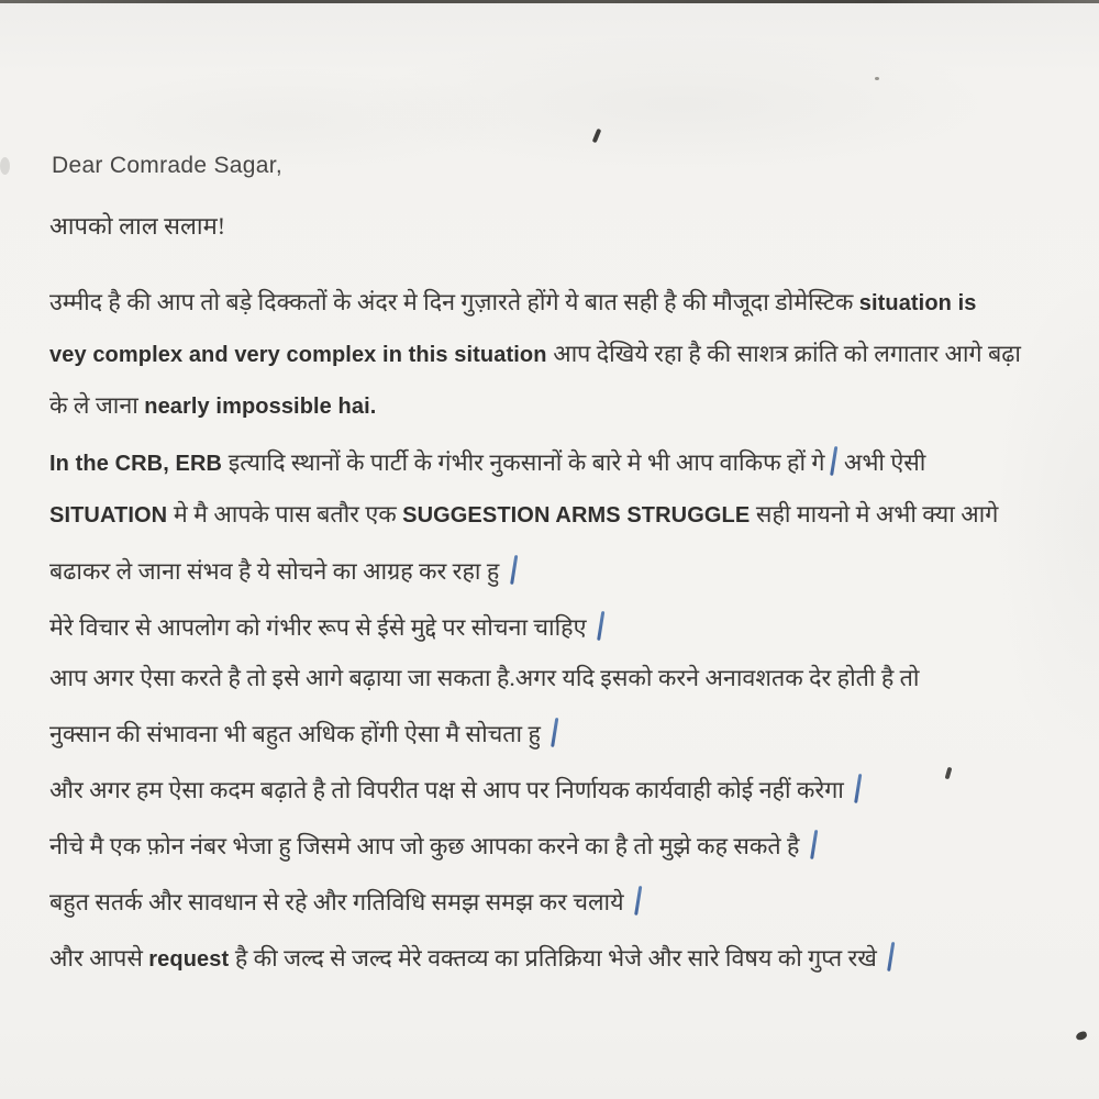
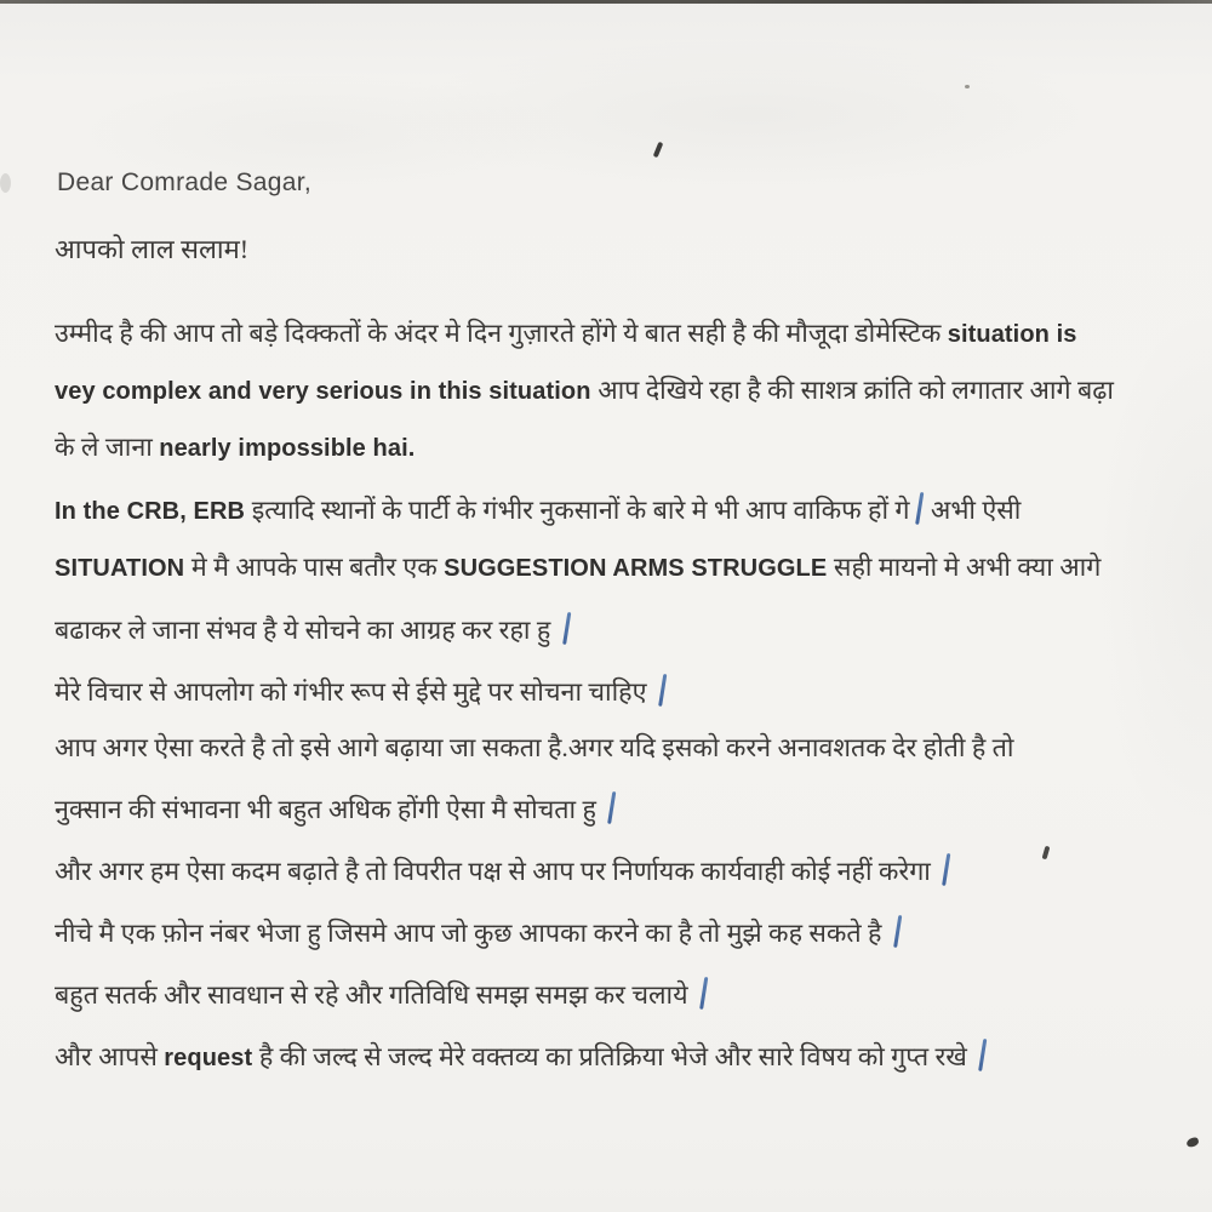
  Dear Comrade Sagar,
  आपको लाल सलाम!
  उम्मीद है की आप तो बड़े दिक्कतों के अंदर मे दिन गुज़ारते होंगे ये बात सही है की मौजूदा डोमेस्टिक situation is
- vey complex and very complex in this situation आप देखिये रहा है की साशत्र क्रांति को लगातार आगे बढ़ा
+ vey complex and very serious in this situation आप देखिये रहा है की साशत्र क्रांति को लगातार आगे बढ़ा
  के ले जाना nearly impossible hai.
  In the CRB, ERB इत्यादि स्थानों के पार्टी के गंभीर नुकसानों के बारे मे भी आप वाकिफ हों गे अभी ऐसी
  SITUATION मे मै आपके पास बतौर एक SUGGESTION ARMS STRUGGLE सही मायनो मे अभी क्या आगे
  बढाकर ले जाना संभव है ये सोचने का आग्रह कर रहा हु
  मेरे विचार से आपलोग को गंभीर रूप से ईसे मुद्दे पर सोचना चाहिए
  आप अगर ऐसा करते है तो इसे आगे बढ़ाया जा सकता है.अगर यदि इसको करने अनावशतक देर होती है तो
  नुक्सान की संभावना भी बहुत अधिक होंगी ऐसा मै सोचता हु
  और अगर हम ऐसा कदम बढ़ाते है तो विपरीत पक्ष से आप पर निर्णायक कार्यवाही कोई नहीं करेगा
  नीचे मै एक फ़ोन नंबर भेजा हु जिसमे आप जो कुछ आपका करने का है तो मुझे कह सकते है
  बहुत सतर्क और सावधान से रहे और गतिविधि समझ समझ कर चलाये
  और आपसे request है की जल्द से जल्द मेरे वक्तव्य का प्रतिक्रिया भेजे और सारे विषय को गुप्त रखे
